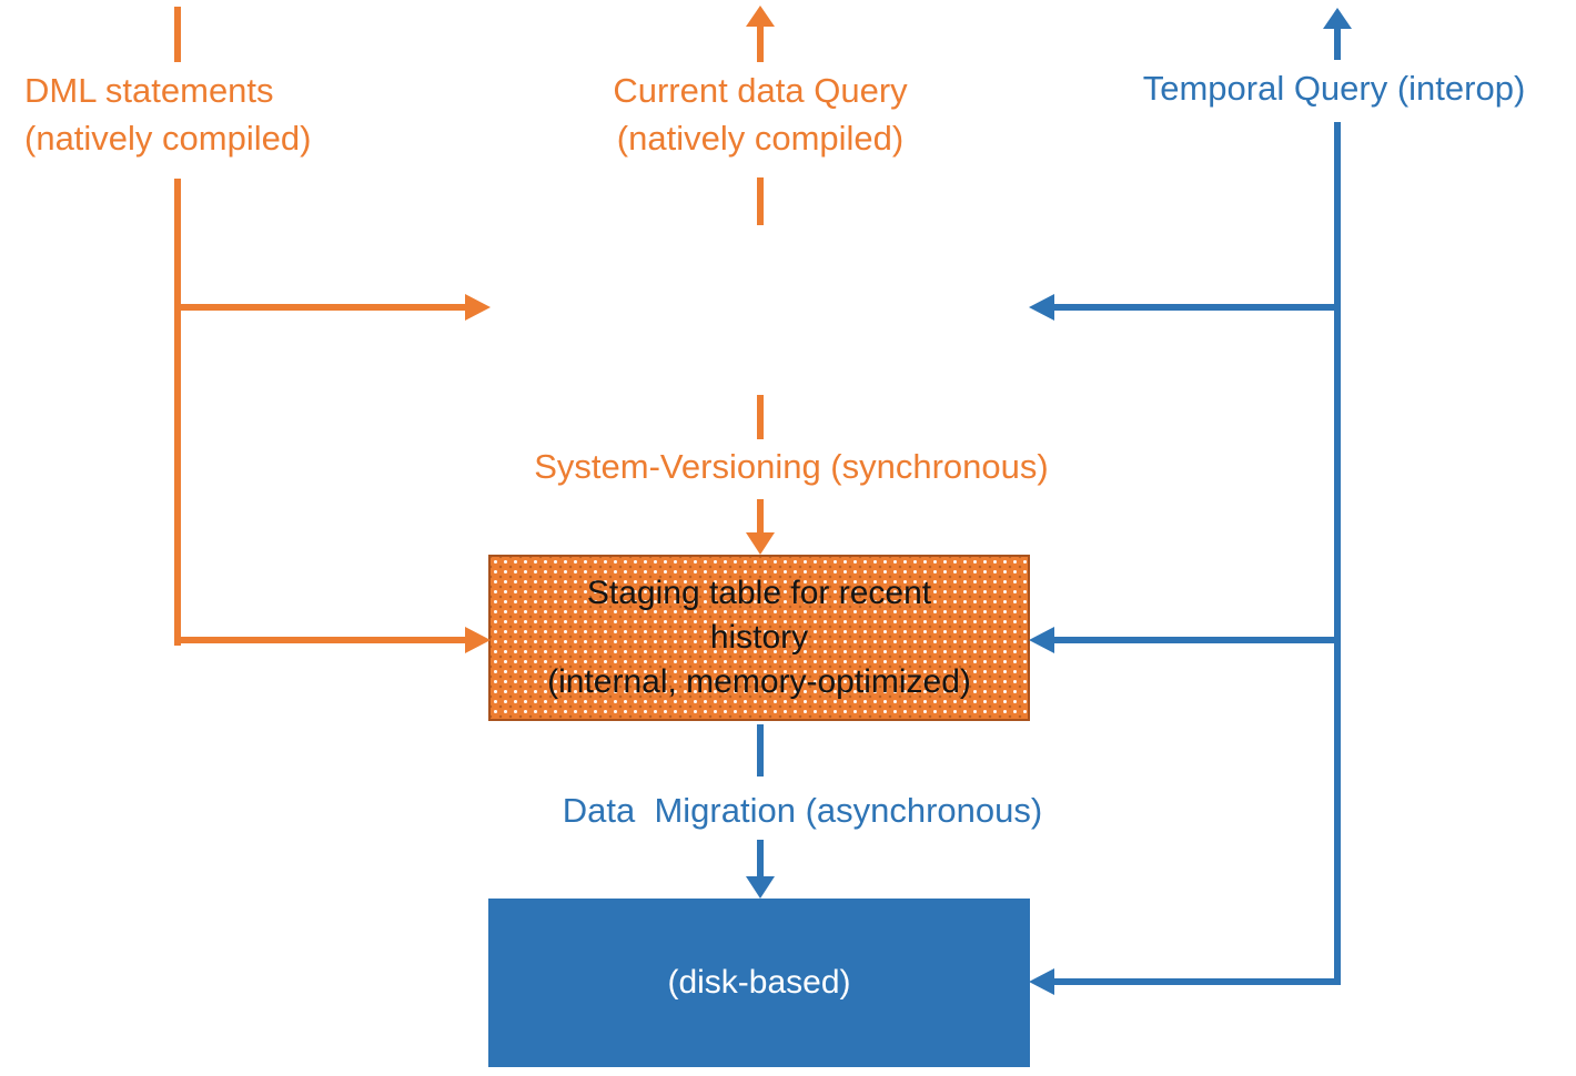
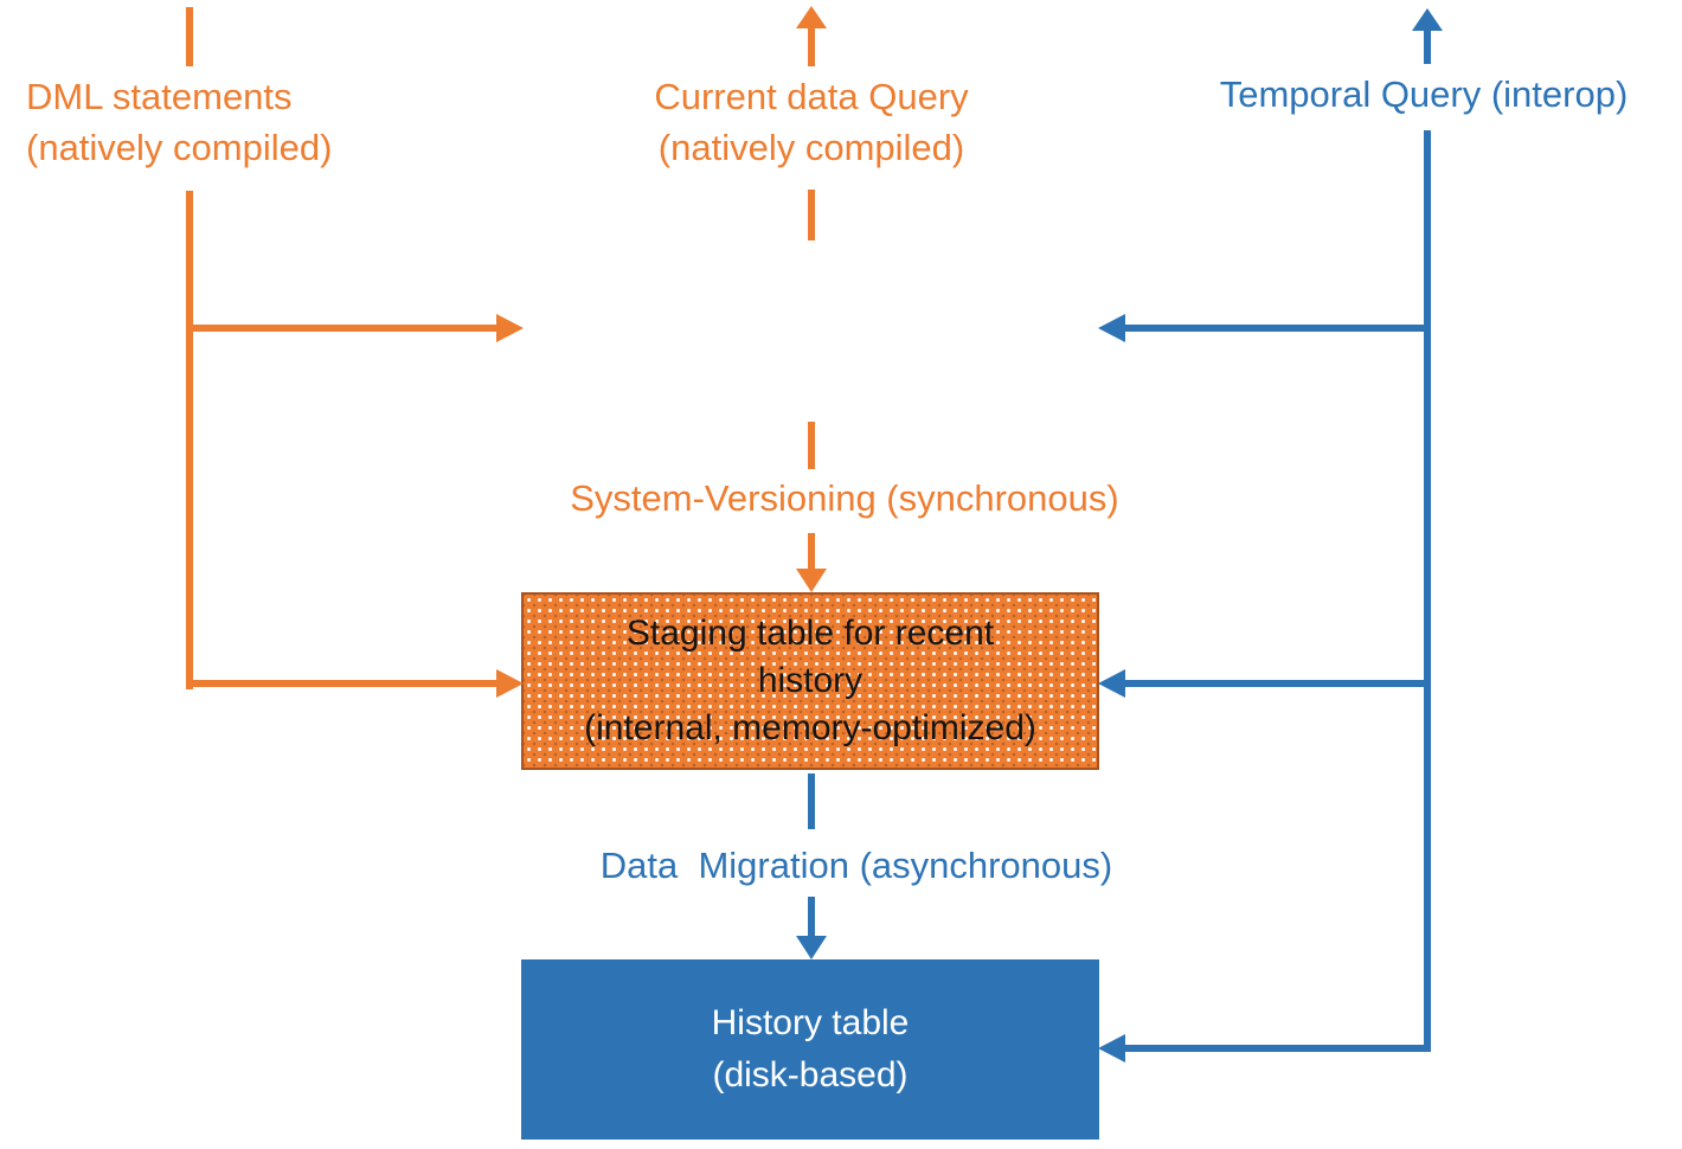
  DML statements
  (natively compiled)
  Current data Query
  (natively compiled)
  Temporal Query (interop)
  System-Versioning (synchronous)
  Data Migration (asynchronous)
  Staging table for recent
  history
  (internal, memory-optimized)
+ History table
  (disk-based)
